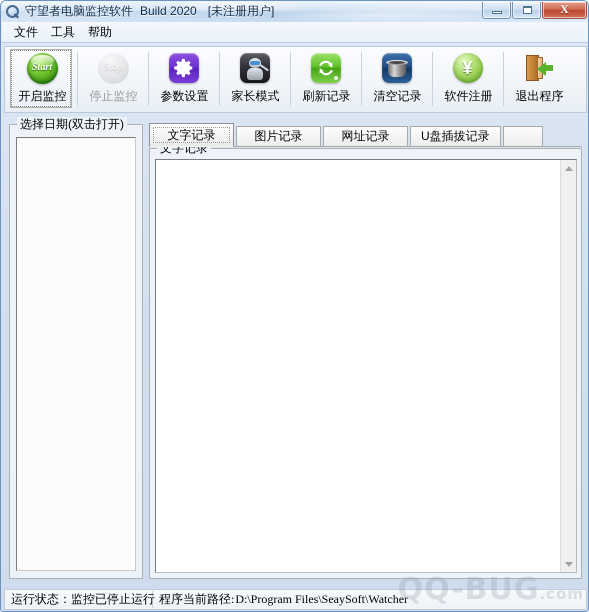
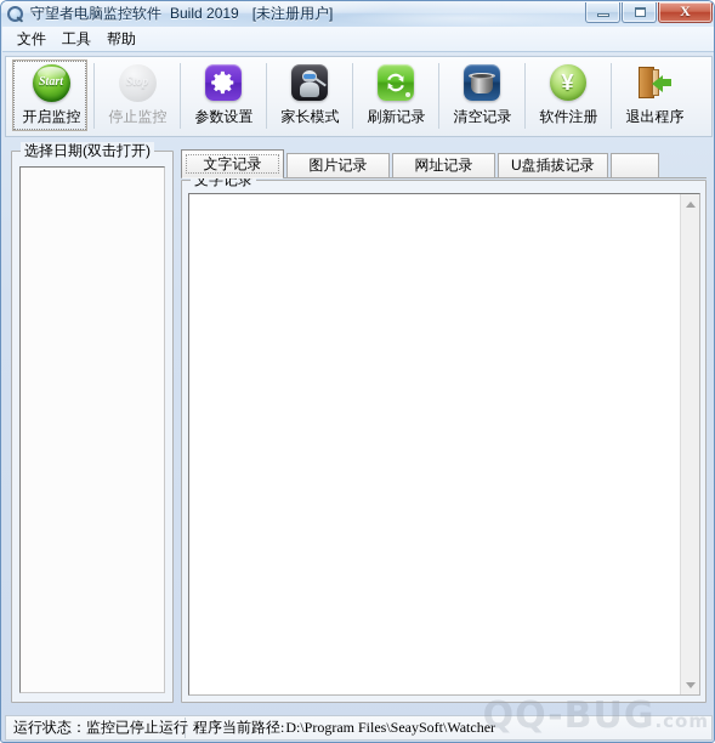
- 守望者电脑监控软件 Build 2020 [未注册用户]
+ 守望者电脑监控软件 Build 2019 [未注册用户]
  X
  文件
  工具
  帮助
  Start
  开启监控
  Stop
  停止监控
  参数设置
  家长模式
  刷新记录
  清空记录
  ¥
  软件注册
  退出程序
  选择日期(双击打开)
  文字记录
  图片记录
  网址记录
  U盘插拔记录
  文字记录
  运行状态：监控已停止运行
  程序当前路径:
  D:\Program Files\SeaySoft\Watcher
  QQ-BUG.com
